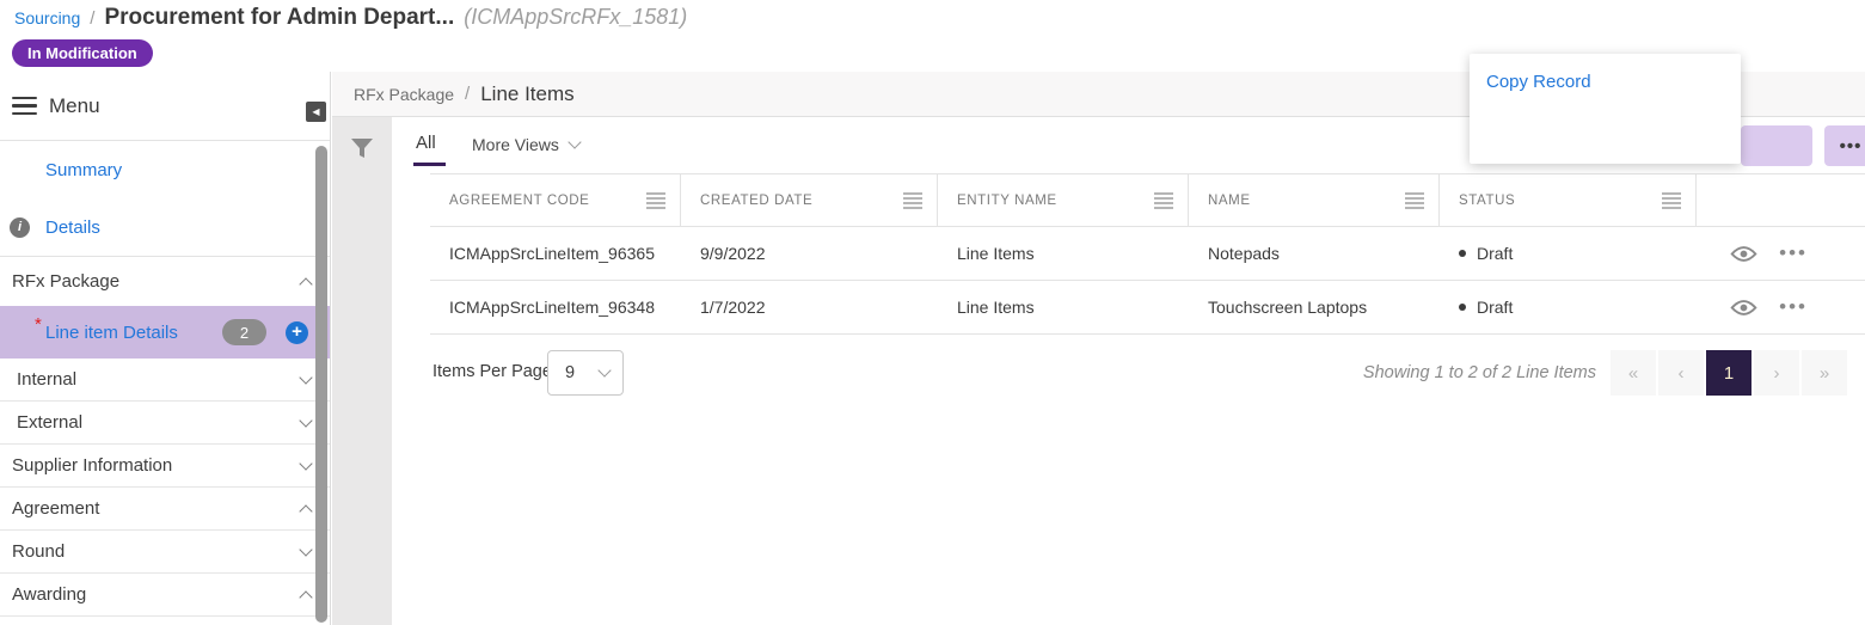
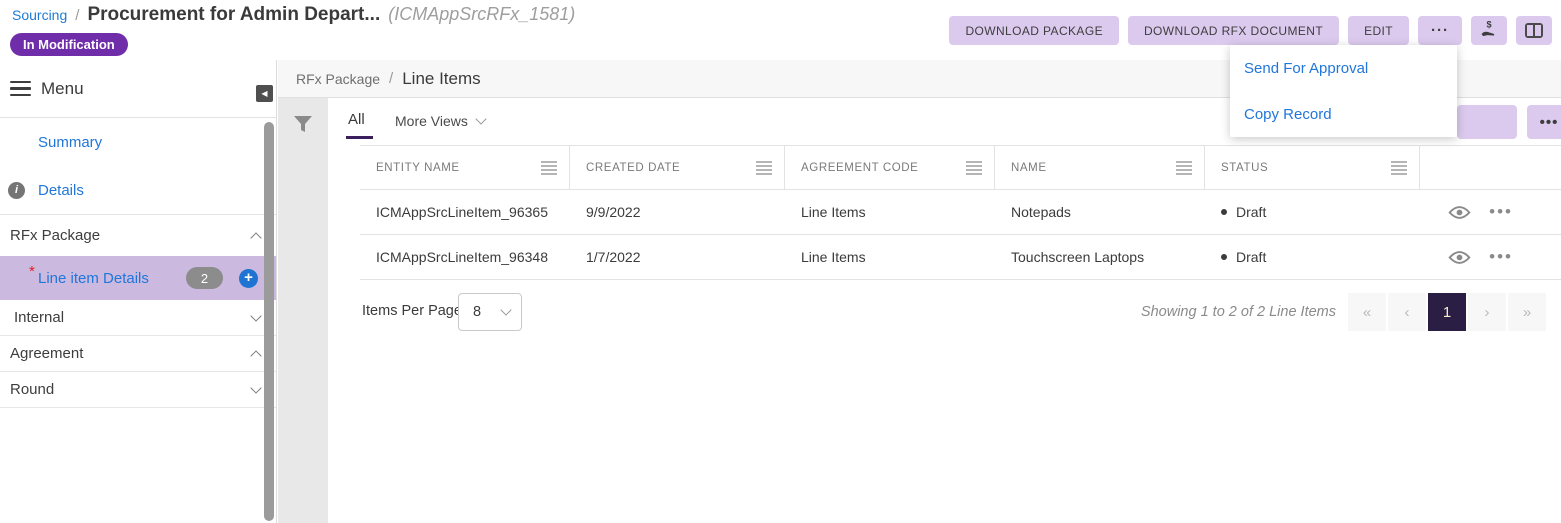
  Sourcing
  /
  Procurement for Admin Depart...
  (ICMAppSrcRFx_1581)
  In Modification
+ DOWNLOAD PACKAGE
+ DOWNLOAD RFX DOCUMENT
+ EDIT
+ ···
+ $
+ Send For Approval
  Copy Record
  Menu
  ◀
  Summary
  i
  Details
  RFx Package
  *
  Line item Details
  2
  +
  Internal
- External
- Supplier Information
  Agreement
  Round
- Awarding
  RFx Package
  /
  Line Items
  All
  More Views
  •••
- AGREEMENT CODE
+ ENTITY NAME
  CREATED DATE
- ENTITY NAME
+ AGREEMENT CODE
  NAME
  STATUS
  ICMAppSrcLineItem_96365
  9/9/2022
  Line Items
  Notepads
  Draft
  •••
  ICMAppSrcLineItem_96348
  1/7/2022
  Line Items
  Touchscreen Laptops
  Draft
  •••
  Items Per Pag
- 9
+ 8
  Showing 1 to 2 of 2 Line Items
  «
  ‹
  1
  ›
  »
